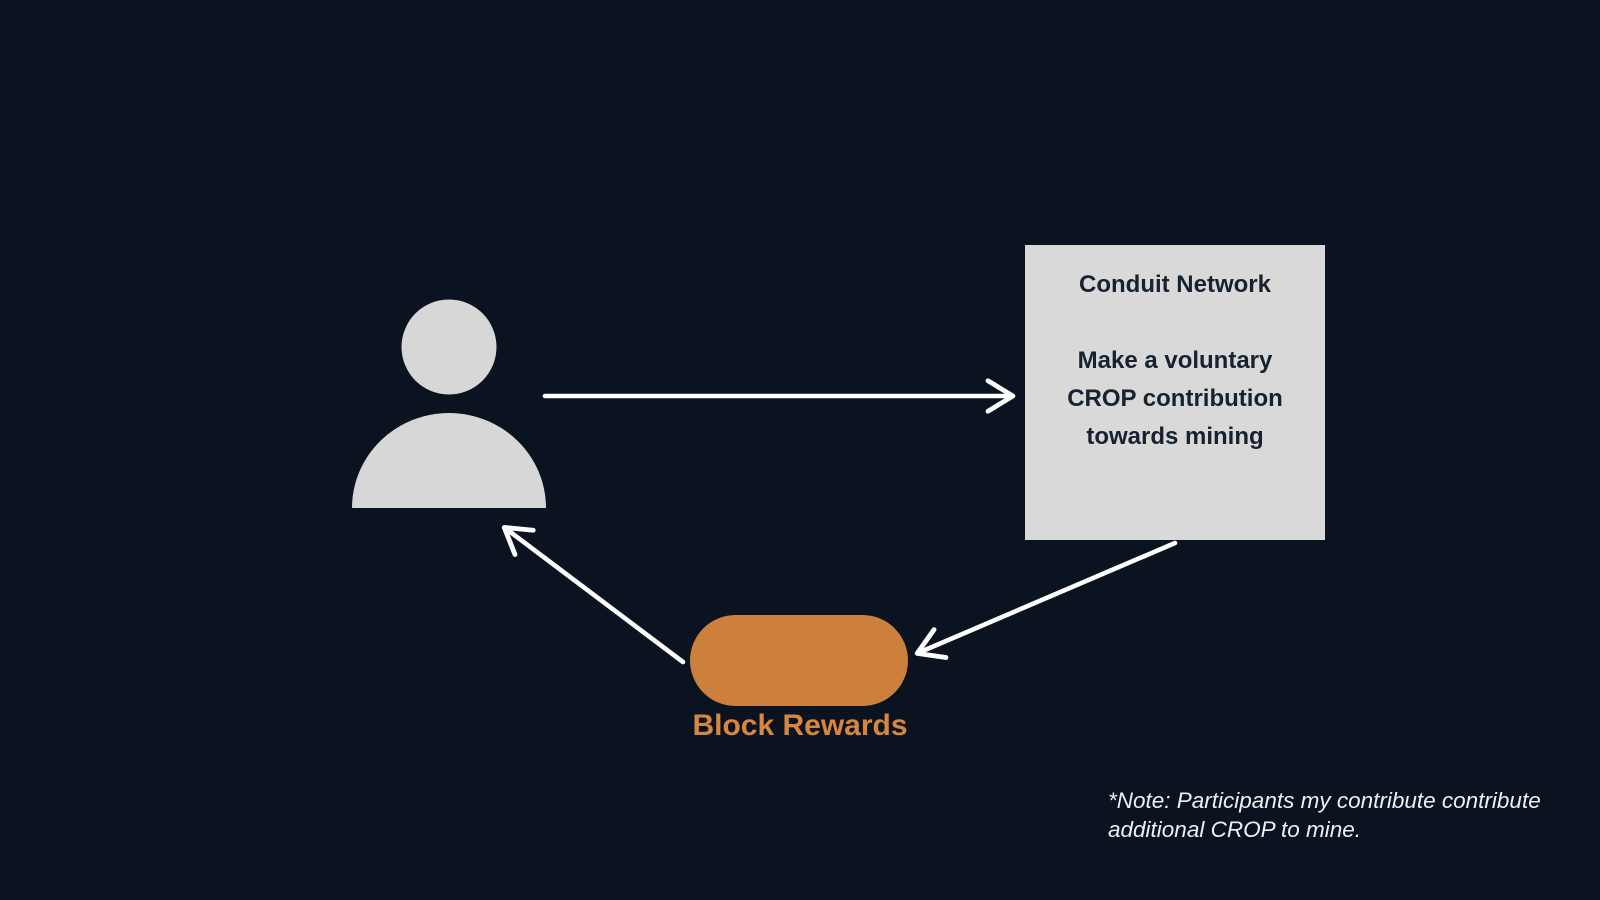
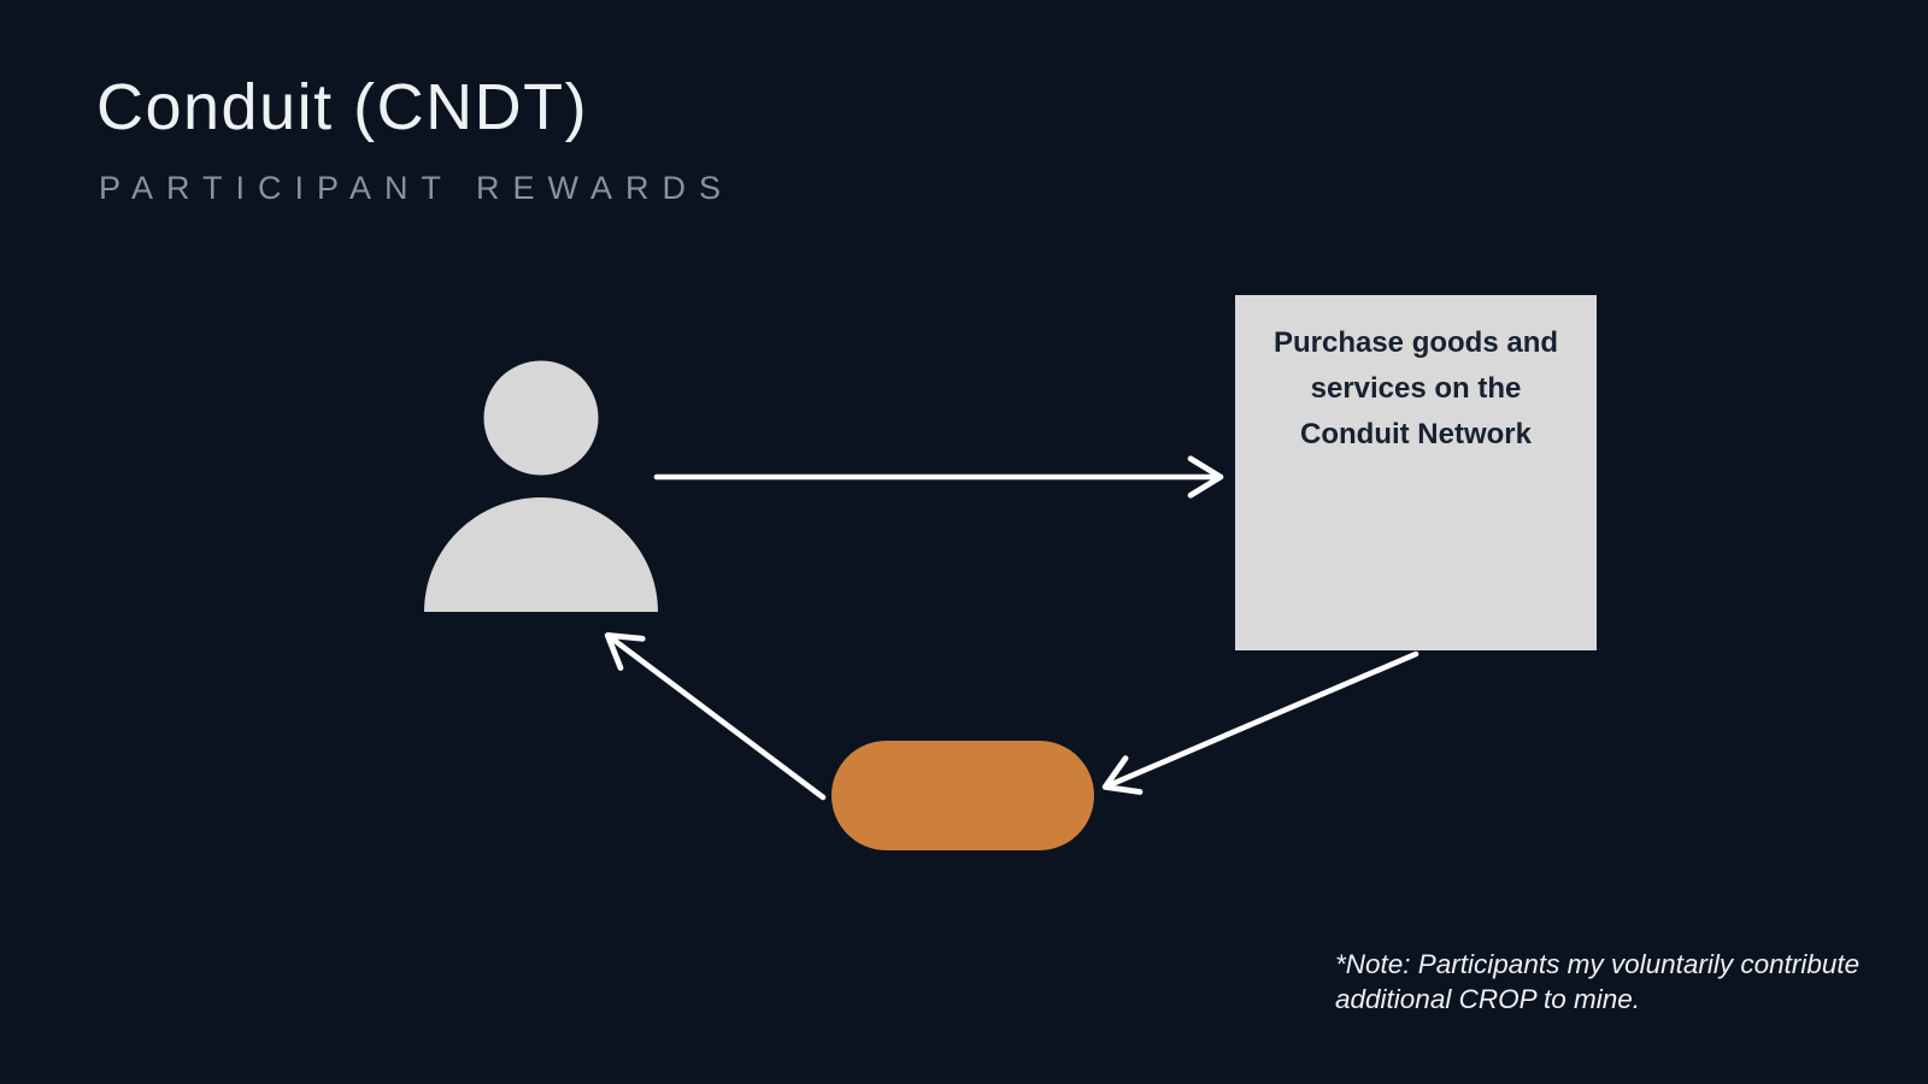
+ Conduit (CNDT)
+ PARTICIPANT REWARDS
+ Purchase goods and
+ services on the
  Conduit Network
- Make a voluntary
- CROP contribution
- towards mining
- Block Rewards
- *Note: Participants my contribute contribute
+ *Note: Participants my voluntarily contribute
  additional CROP to mine.
